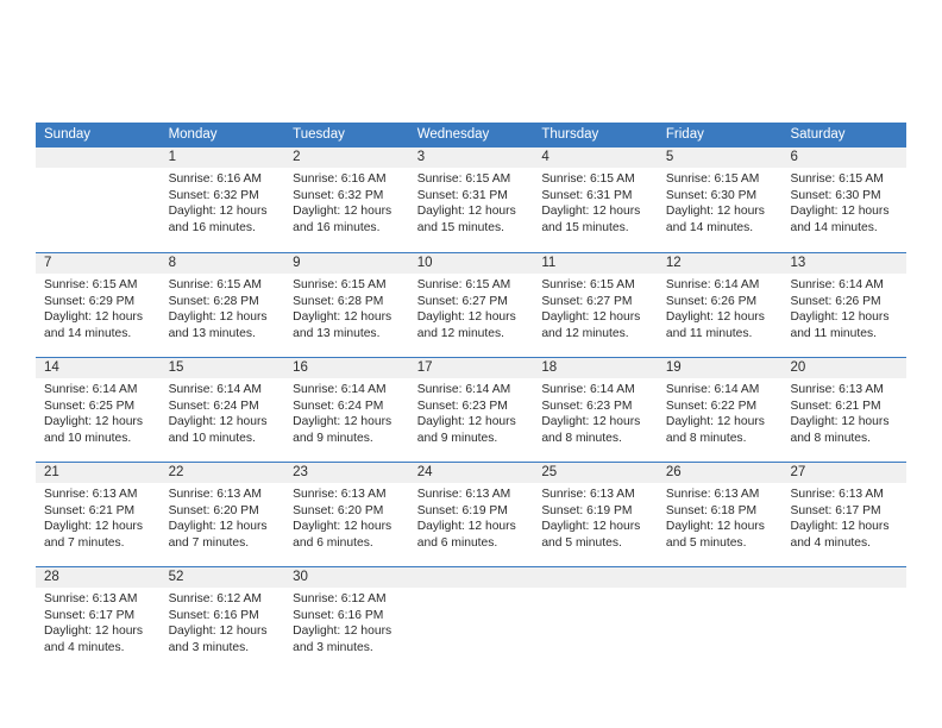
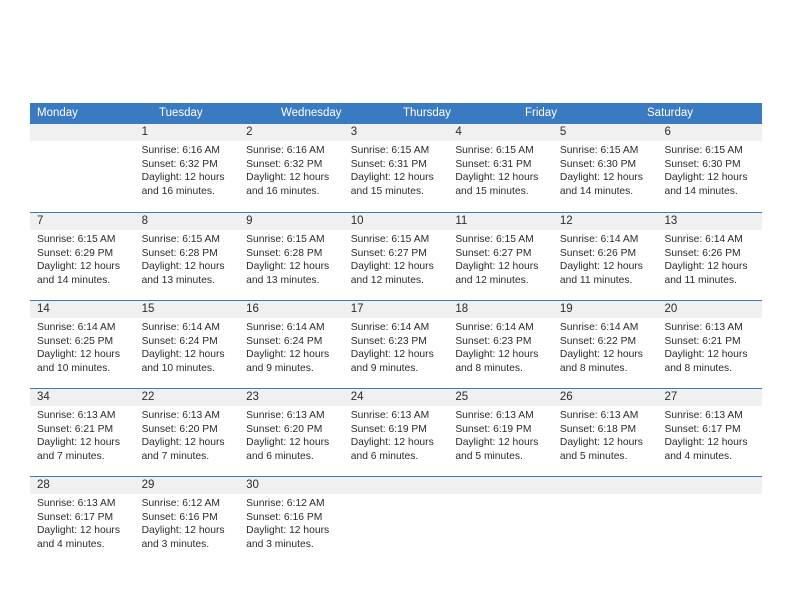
- Sunday
  Monday
  Tuesday
  Wednesday
  Thursday
  Friday
  Saturday
  1
  Sunrise: 6:16 AM
  Sunset: 6:32 PM
  Daylight: 12 hours and 16 minutes.
  2
  Sunrise: 6:16 AM
  Sunset: 6:32 PM
  Daylight: 12 hours and 16 minutes.
  3
  Sunrise: 6:15 AM
  Sunset: 6:31 PM
  Daylight: 12 hours and 15 minutes.
  4
  Sunrise: 6:15 AM
  Sunset: 6:31 PM
  Daylight: 12 hours and 15 minutes.
  5
  Sunrise: 6:15 AM
  Sunset: 6:30 PM
  Daylight: 12 hours and 14 minutes.
  6
  Sunrise: 6:15 AM
  Sunset: 6:30 PM
  Daylight: 12 hours and 14 minutes.
  7
  Sunrise: 6:15 AM
  Sunset: 6:29 PM
  Daylight: 12 hours and 14 minutes.
  8
  Sunrise: 6:15 AM
  Sunset: 6:28 PM
  Daylight: 12 hours and 13 minutes.
  9
  Sunrise: 6:15 AM
  Sunset: 6:28 PM
  Daylight: 12 hours and 13 minutes.
  10
  Sunrise: 6:15 AM
  Sunset: 6:27 PM
  Daylight: 12 hours and 12 minutes.
  11
  Sunrise: 6:15 AM
  Sunset: 6:27 PM
  Daylight: 12 hours and 12 minutes.
  12
  Sunrise: 6:14 AM
  Sunset: 6:26 PM
  Daylight: 12 hours and 11 minutes.
  13
  Sunrise: 6:14 AM
  Sunset: 6:26 PM
  Daylight: 12 hours and 11 minutes.
  14
  Sunrise: 6:14 AM
  Sunset: 6:25 PM
  Daylight: 12 hours and 10 minutes.
  15
  Sunrise: 6:14 AM
  Sunset: 6:24 PM
  Daylight: 12 hours and 10 minutes.
  16
  Sunrise: 6:14 AM
  Sunset: 6:24 PM
  Daylight: 12 hours and 9 minutes.
  17
  Sunrise: 6:14 AM
  Sunset: 6:23 PM
  Daylight: 12 hours and 9 minutes.
  18
  Sunrise: 6:14 AM
  Sunset: 6:23 PM
  Daylight: 12 hours and 8 minutes.
  19
  Sunrise: 6:14 AM
  Sunset: 6:22 PM
  Daylight: 12 hours and 8 minutes.
  20
  Sunrise: 6:13 AM
  Sunset: 6:21 PM
  Daylight: 12 hours and 8 minutes.
- 21
+ 34
  Sunrise: 6:13 AM
  Sunset: 6:21 PM
  Daylight: 12 hours and 7 minutes.
  22
  Sunrise: 6:13 AM
  Sunset: 6:20 PM
  Daylight: 12 hours and 7 minutes.
  23
  Sunrise: 6:13 AM
  Sunset: 6:20 PM
  Daylight: 12 hours and 6 minutes.
  24
  Sunrise: 6:13 AM
  Sunset: 6:19 PM
  Daylight: 12 hours and 6 minutes.
  25
  Sunrise: 6:13 AM
  Sunset: 6:19 PM
  Daylight: 12 hours and 5 minutes.
  26
  Sunrise: 6:13 AM
  Sunset: 6:18 PM
  Daylight: 12 hours and 5 minutes.
  27
  Sunrise: 6:13 AM
  Sunset: 6:17 PM
  Daylight: 12 hours and 4 minutes.
  28
  Sunrise: 6:13 AM
  Sunset: 6:17 PM
  Daylight: 12 hours and 4 minutes.
- 52
+ 29
  Sunrise: 6:12 AM
  Sunset: 6:16 PM
  Daylight: 12 hours and 3 minutes.
  30
  Sunrise: 6:12 AM
  Sunset: 6:16 PM
  Daylight: 12 hours and 3 minutes.
